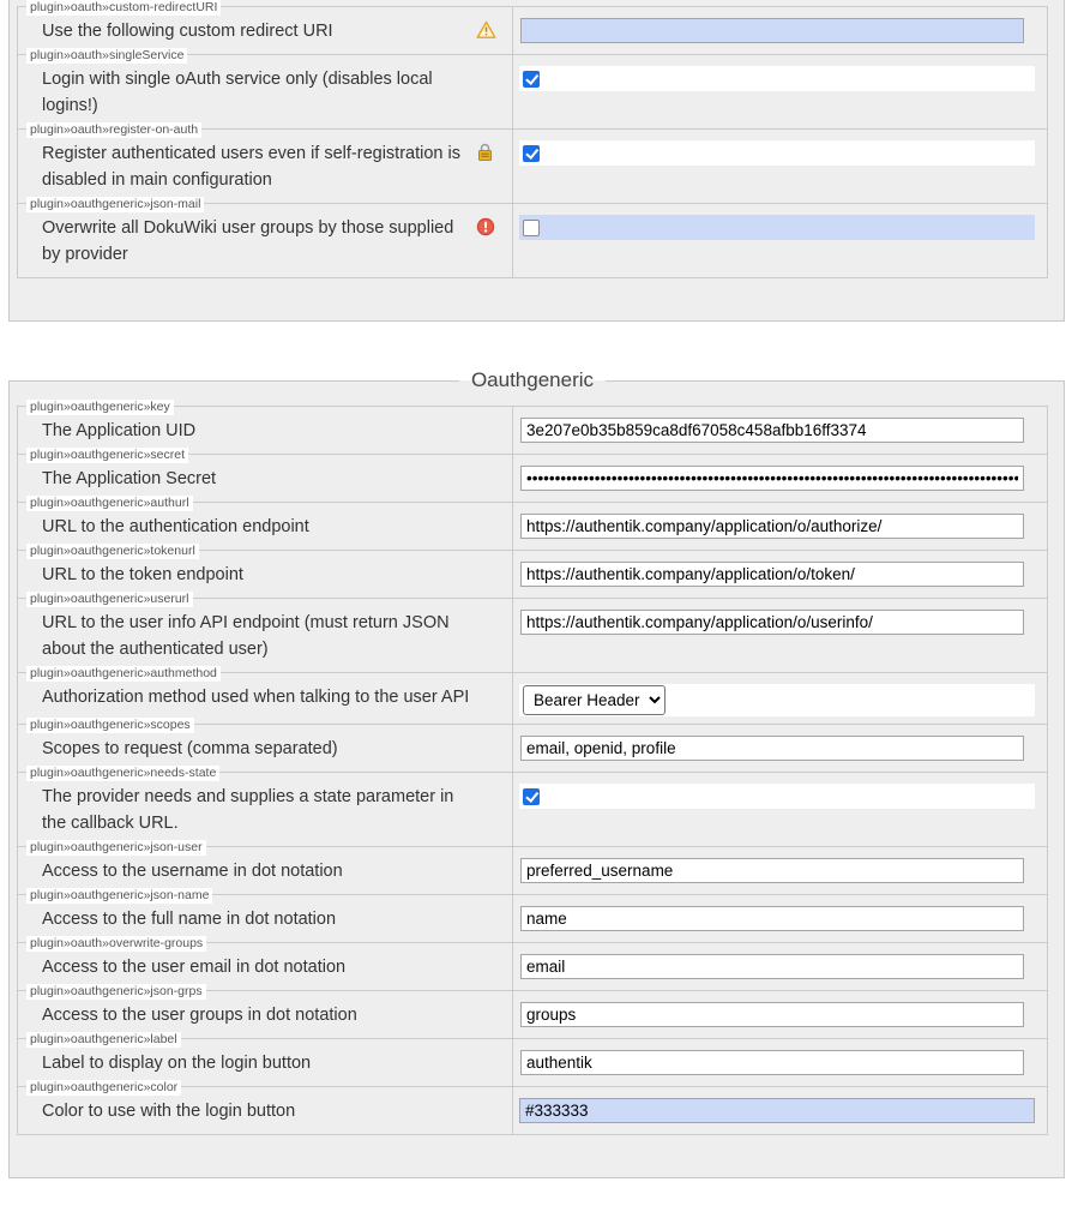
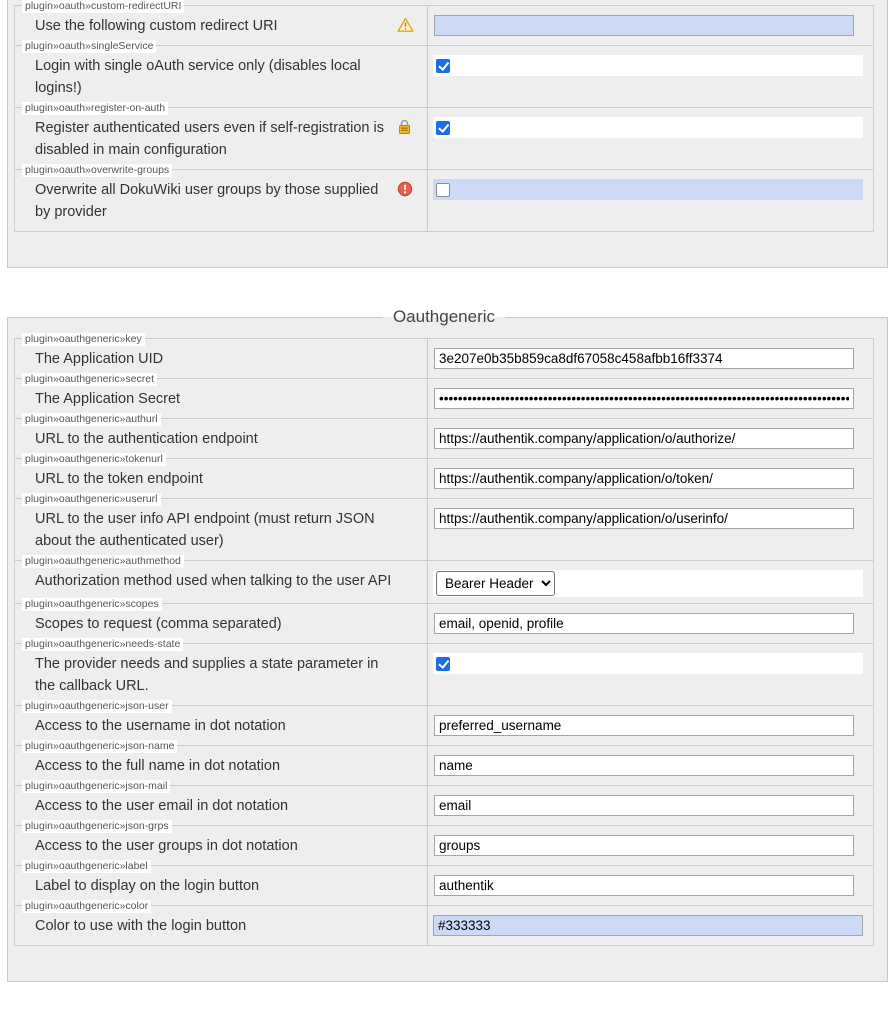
  plugin»oauth»custom-redirectURI
  Use the following custom redirect URI
  plugin»oauth»singleService
  Login with single oAuth service only (disables local logins!)
  plugin»oauth»register-on-auth
  Register authenticated users even if self-registration is disabled in main configuration
- plugin»oauthgeneric»json-mail
+ plugin»oauth»overwrite-groups
  Overwrite all DokuWiki user groups by those supplied by provider
  Oauthgeneric
  plugin»oauthgeneric»key
  The Application UID
  3e207e0b35b859ca8df67058c458afbb16ff3374
  plugin»oauthgeneric»secret
  The Application Secret
  •••••••••••••••••••••••••••••••••••••••••••••••••••••••••••••••••••••••••••••••••••••••
  plugin»oauthgeneric»authurl
  URL to the authentication endpoint
  https://authentik.company/application/o/authorize/
  plugin»oauthgeneric»tokenurl
  URL to the token endpoint
  https://authentik.company/application/o/token/
  plugin»oauthgeneric»userurl
  URL to the user info API endpoint (must return JSON about the authenticated user)
  https://authentik.company/application/o/userinfo/
  plugin»oauthgeneric»authmethod
  Authorization method used when talking to the user API
  Bearer Header
  plugin»oauthgeneric»scopes
  Scopes to request (comma separated)
  email, openid, profile
  plugin»oauthgeneric»needs-state
  The provider needs and supplies a state parameter in the callback URL.
  plugin»oauthgeneric»json-user
  Access to the username in dot notation
  preferred_username
  plugin»oauthgeneric»json-name
  Access to the full name in dot notation
  name
- plugin»oauth»overwrite-groups
+ plugin»oauthgeneric»json-mail
  Access to the user email in dot notation
  email
  plugin»oauthgeneric»json-grps
  Access to the user groups in dot notation
  groups
  plugin»oauthgeneric»label
  Label to display on the login button
  authentik
  plugin»oauthgeneric»color
  Color to use with the login button
  #333333
